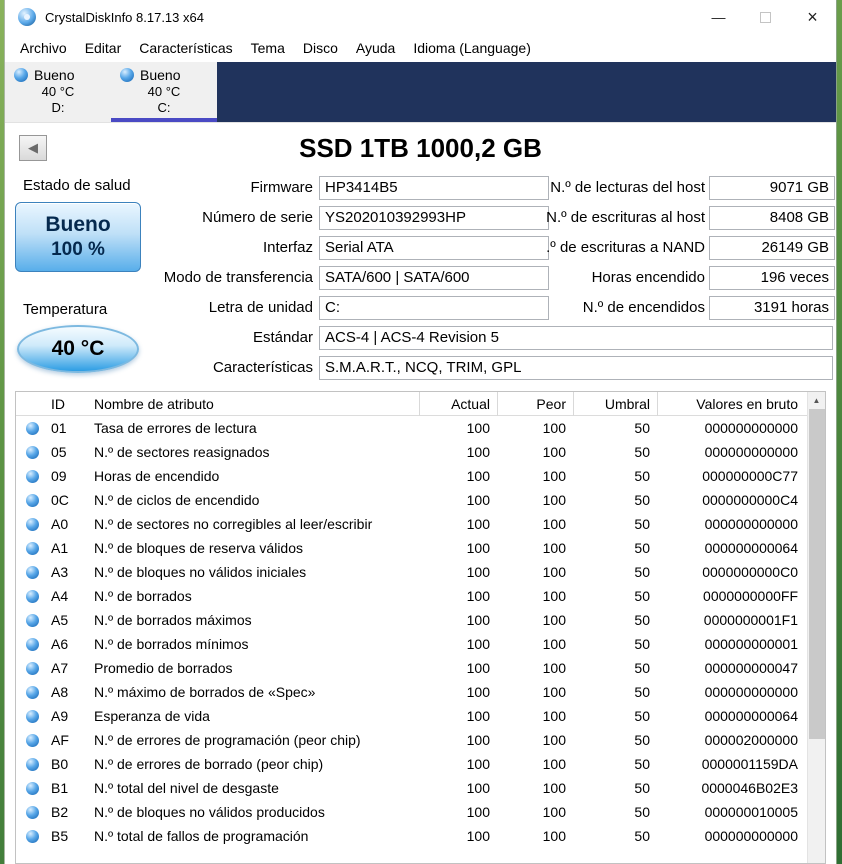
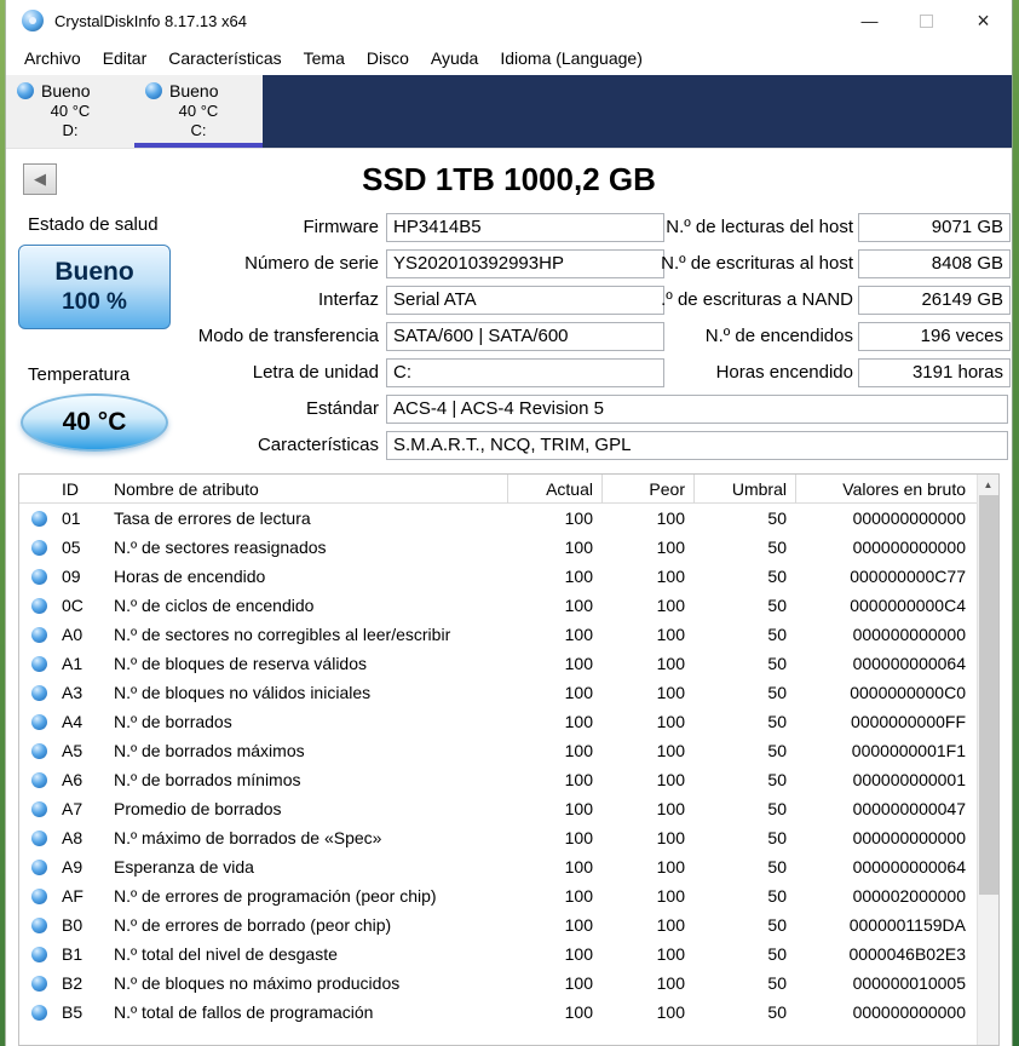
  CrystalDiskInfo 8.17.13 x64
  —
  ×
  Archivo
  Editar
  Características
  Tema
  Disco
  Ayuda
  Idioma (Language)
  Bueno
  40 °C
  D:
  Bueno
  40 °C
  C:
  ◀
  SSD 1TB 1000,2 GB
  Estado de salud
  Bueno
  100 %
  Temperatura
  40 °C
  Firmware
  HP3414B5
  Número de serie
  YS202010392993HP
  Interfaz
  Serial ATA
  Modo de transferencia
  SATA/600 | SATA/600
  Letra de unidad
  C:
  Estándar
  ACS-4 | ACS-4 Revision 5
  Características
  S.M.A.R.T., NCQ, TRIM, GPL
  N.º de lecturas del host
  9071 GB
  N.º de escrituras al host
  8408 GB
  .º de escrituras a NAND
  26149 GB
- Horas encendido
+ N.º de encendidos
  196 veces
- N.º de encendidos
+ Horas encendido
  3191 horas
  ID
  Nombre de atributo
  Actual
  Peor
  Umbral
  Valores en bruto
  01
  Tasa de errores de lectura
  100
  100
  50
  000000000000
  05
  N.º de sectores reasignados
  100
  100
  50
  000000000000
  09
  Horas de encendido
  100
  100
  50
  000000000C77
  0C
  N.º de ciclos de encendido
  100
  100
  50
  0000000000C4
  A0
  N.º de sectores no corregibles al leer/escribir
  100
  100
  50
  000000000000
  A1
  N.º de bloques de reserva válidos
  100
  100
  50
  000000000064
  A3
  N.º de bloques no válidos iniciales
  100
  100
  50
  0000000000C0
  A4
  N.º de borrados
  100
  100
  50
  0000000000FF
  A5
  N.º de borrados máximos
  100
  100
  50
  0000000001F1
  A6
  N.º de borrados mínimos
  100
  100
  50
  000000000001
  A7
  Promedio de borrados
  100
  100
  50
  000000000047
  A8
  N.º máximo de borrados de «Spec»
  100
  100
  50
  000000000000
  A9
  Esperanza de vida
  100
  100
  50
  000000000064
  AF
  N.º de errores de programación (peor chip)
  100
  100
  50
  000002000000
  B0
  N.º de errores de borrado (peor chip)
  100
  100
  50
  0000001159DA
  B1
  N.º total del nivel de desgaste
  100
  100
  50
  0000046B02E3
  B2
- N.º de bloques no válidos producidos
+ N.º de bloques no máximo producidos
  100
  100
  50
  000000010005
  B5
  N.º total de fallos de programación
  100
  100
  50
  000000000000
  ▲
